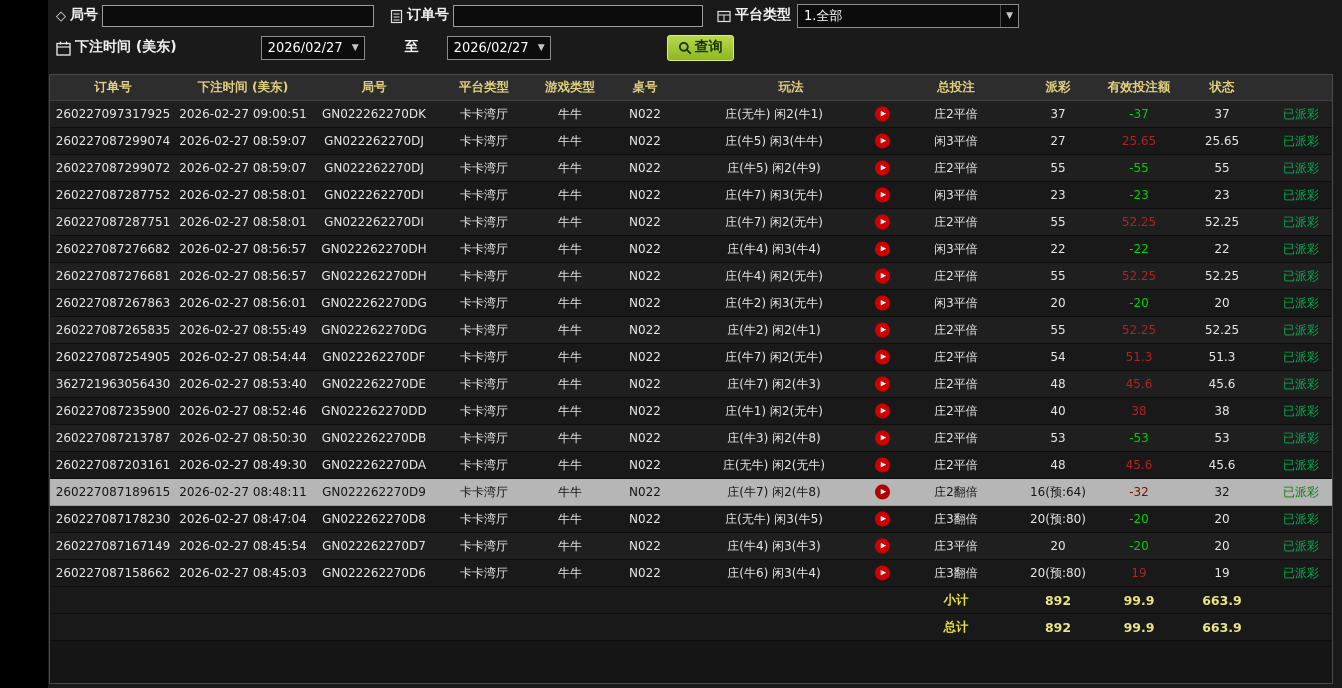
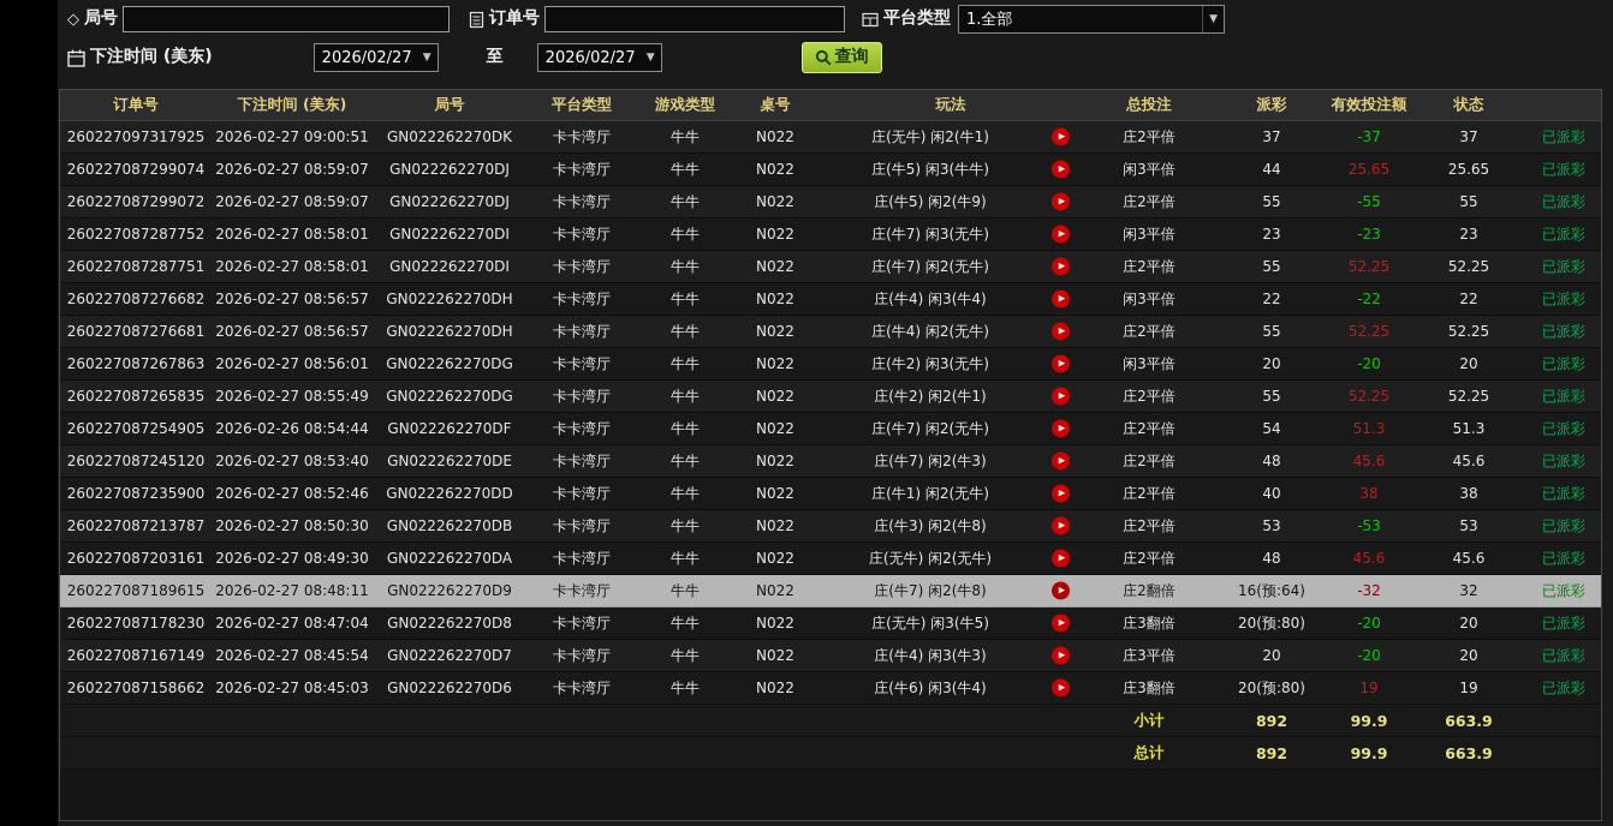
  ◇
  局号
  订单号
  平台类型
  1.全部
  ▼
  下注时间 (美东)
  2026/02/27
  ▼
  至
  2026/02/27
  ▼
  查询
  订单号
  下注时间 (美东)
  局号
  平台类型
  游戏类型
  桌号
  玩法
  总投注
  派彩
  有效投注额
  状态
  260227097317925
  2026-02-27 09:00:51
  GN022262270DK
  卡卡湾厅
  牛牛
  N022
  庄(无牛) 闲2(牛1)
  ▶
  庄2平倍
  37
  -37
  37
  已派彩
  260227087299074
  2026-02-27 08:59:07
  GN022262270DJ
  卡卡湾厅
  牛牛
  N022
  庄(牛5) 闲3(牛牛)
  ▶
  闲3平倍
- 27
+ 44
  25.65
  25.65
  已派彩
  260227087299072
  2026-02-27 08:59:07
  GN022262270DJ
  卡卡湾厅
  牛牛
  N022
  庄(牛5) 闲2(牛9)
  ▶
  庄2平倍
  55
  -55
  55
  已派彩
  260227087287752
  2026-02-27 08:58:01
  GN022262270DI
  卡卡湾厅
  牛牛
  N022
  庄(牛7) 闲3(无牛)
  ▶
  闲3平倍
  23
  -23
  23
  已派彩
  260227087287751
  2026-02-27 08:58:01
  GN022262270DI
  卡卡湾厅
  牛牛
  N022
  庄(牛7) 闲2(无牛)
  ▶
  庄2平倍
  55
  52.25
  52.25
  已派彩
  260227087276682
  2026-02-27 08:56:57
  GN022262270DH
  卡卡湾厅
  牛牛
  N022
  庄(牛4) 闲3(牛4)
  ▶
  闲3平倍
  22
  -22
  22
  已派彩
  260227087276681
  2026-02-27 08:56:57
  GN022262270DH
  卡卡湾厅
  牛牛
  N022
  庄(牛4) 闲2(无牛)
  ▶
  庄2平倍
  55
  52.25
  52.25
  已派彩
  260227087267863
  2026-02-27 08:56:01
  GN022262270DG
  卡卡湾厅
  牛牛
  N022
  庄(牛2) 闲3(无牛)
  ▶
  闲3平倍
  20
  -20
  20
  已派彩
  260227087265835
  2026-02-27 08:55:49
  GN022262270DG
  卡卡湾厅
  牛牛
  N022
  庄(牛2) 闲2(牛1)
  ▶
  庄2平倍
  55
  52.25
  52.25
  已派彩
  260227087254905
- 2026-02-27 08:54:44
+ 2026-02-26 08:54:44
  GN022262270DF
  卡卡湾厅
  牛牛
  N022
  庄(牛7) 闲2(无牛)
  ▶
  庄2平倍
  54
  51.3
  51.3
  已派彩
- 362721963056430
+ 260227087245120
  2026-02-27 08:53:40
  GN022262270DE
  卡卡湾厅
  牛牛
  N022
  庄(牛7) 闲2(牛3)
  ▶
  庄2平倍
  48
  45.6
  45.6
  已派彩
  260227087235900
  2026-02-27 08:52:46
  GN022262270DD
  卡卡湾厅
  牛牛
  N022
  庄(牛1) 闲2(无牛)
  ▶
  庄2平倍
  40
  38
  38
  已派彩
  260227087213787
  2026-02-27 08:50:30
  GN022262270DB
  卡卡湾厅
  牛牛
  N022
  庄(牛3) 闲2(牛8)
  ▶
  庄2平倍
  53
  -53
  53
  已派彩
  260227087203161
  2026-02-27 08:49:30
  GN022262270DA
  卡卡湾厅
  牛牛
  N022
  庄(无牛) 闲2(无牛)
  ▶
  庄2平倍
  48
  45.6
  45.6
  已派彩
  260227087189615
  2026-02-27 08:48:11
  GN022262270D9
  卡卡湾厅
  牛牛
  N022
  庄(牛7) 闲2(牛8)
  ▶
  庄2翻倍
  16(预:64)
  -32
  32
  已派彩
  260227087178230
  2026-02-27 08:47:04
  GN022262270D8
  卡卡湾厅
  牛牛
  N022
  庄(无牛) 闲3(牛5)
  ▶
  庄3翻倍
  20(预:80)
  -20
  20
  已派彩
  260227087167149
  2026-02-27 08:45:54
  GN022262270D7
  卡卡湾厅
  牛牛
  N022
  庄(牛4) 闲3(牛3)
  ▶
  庄3平倍
  20
  -20
  20
  已派彩
  260227087158662
  2026-02-27 08:45:03
  GN022262270D6
  卡卡湾厅
  牛牛
  N022
  庄(牛6) 闲3(牛4)
  ▶
  庄3翻倍
  20(预:80)
  19
  19
  已派彩
  小计
  892
  99.9
  663.9
  总计
  892
  99.9
  663.9
